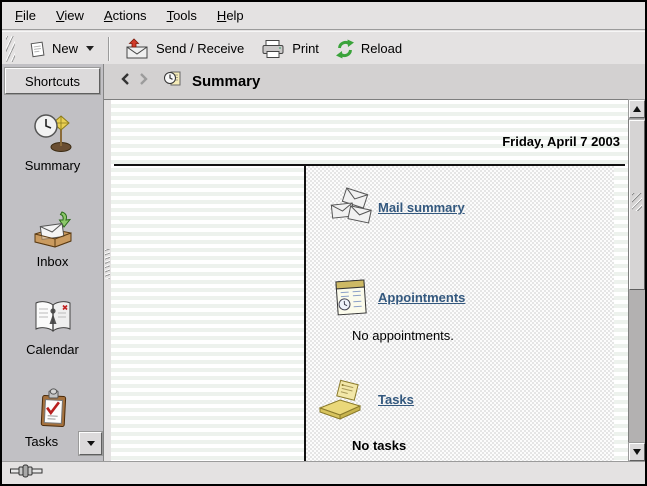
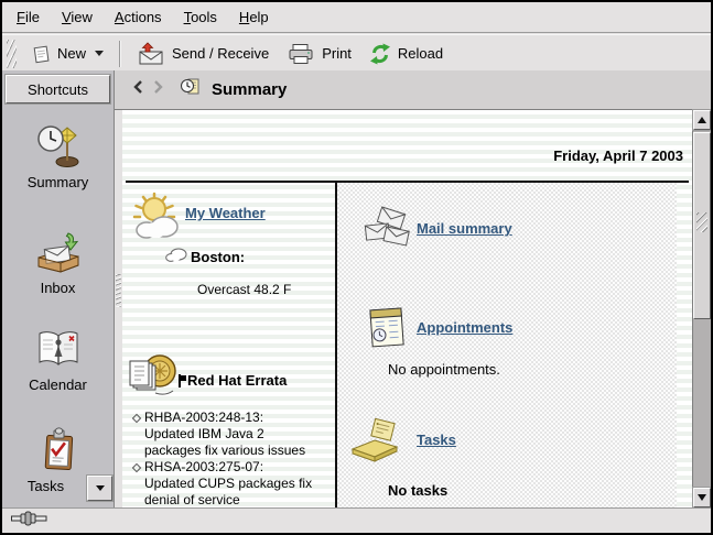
  File
  View
  Actions
  Tools
  Help
  New
  Send / Receive
  Print
  Reload
  Shortcuts
  Summary
  Inbox
  Calendar
  Tasks
  Summary
  Friday, April 7 2003
+ My Weather
+ Boston:
+ Overcast 48.2 F
+ Red Hat Errata
+ RHBA-2003:248-13: Updated IBM Java 2 packages fix various issues
+ RHSA-2003:275-07: Updated CUPS packages fix denial of service
  Mail summary
  Appointments
  No appointments.
  Tasks
  No tasks
